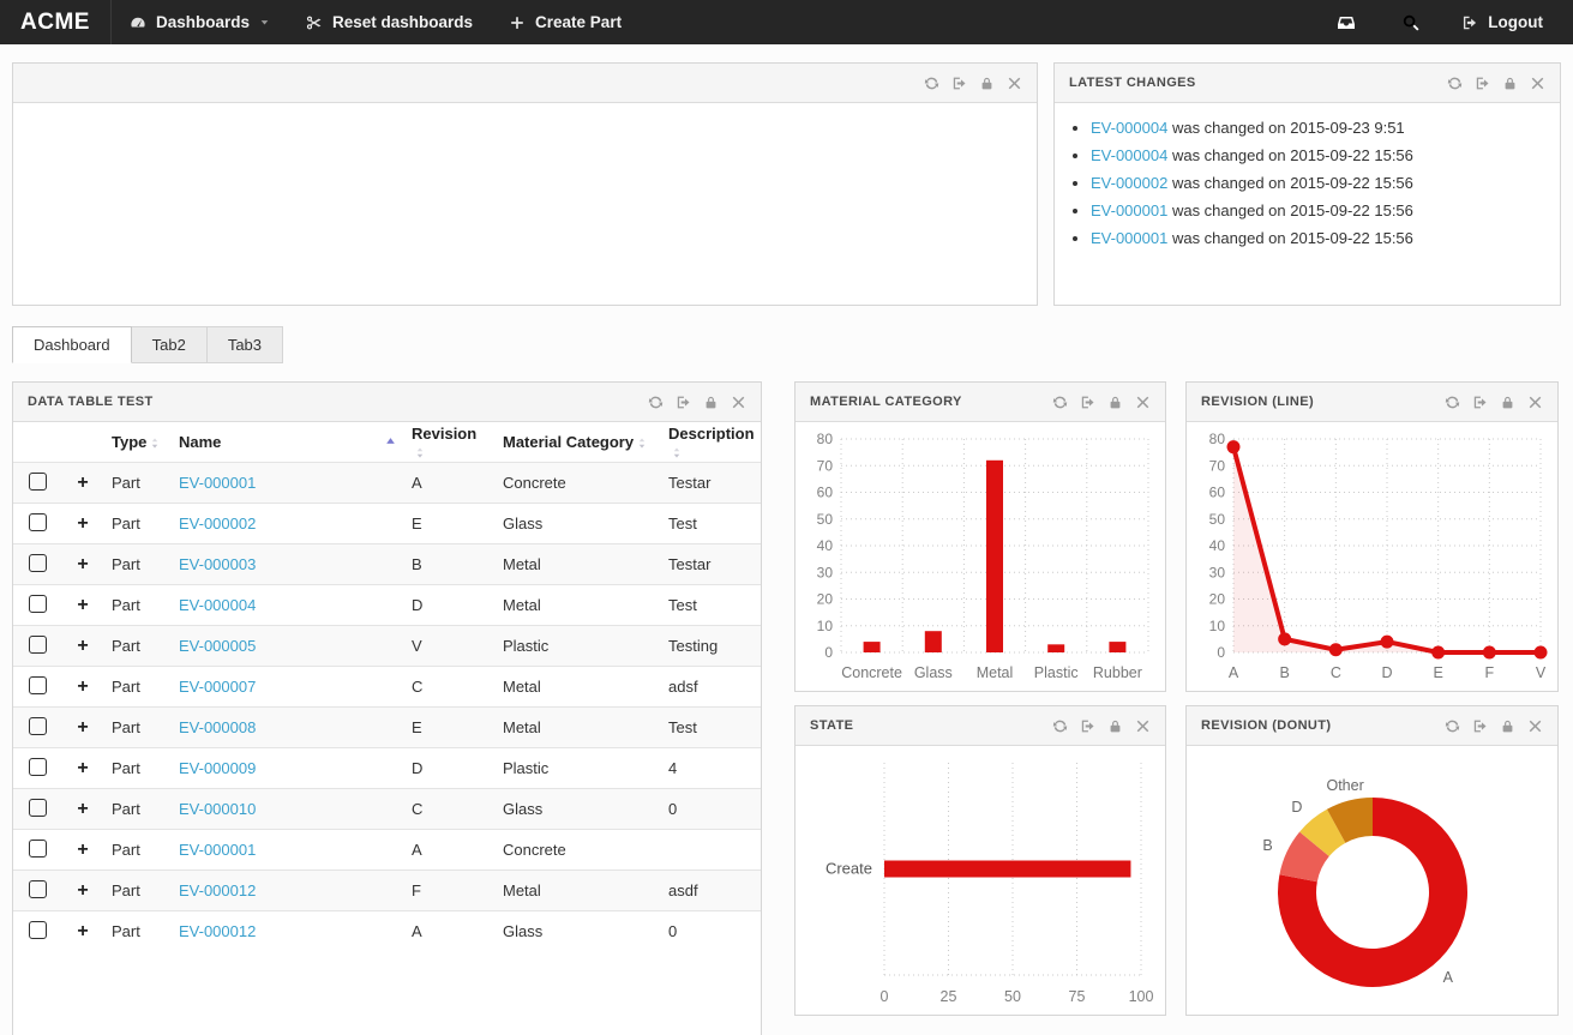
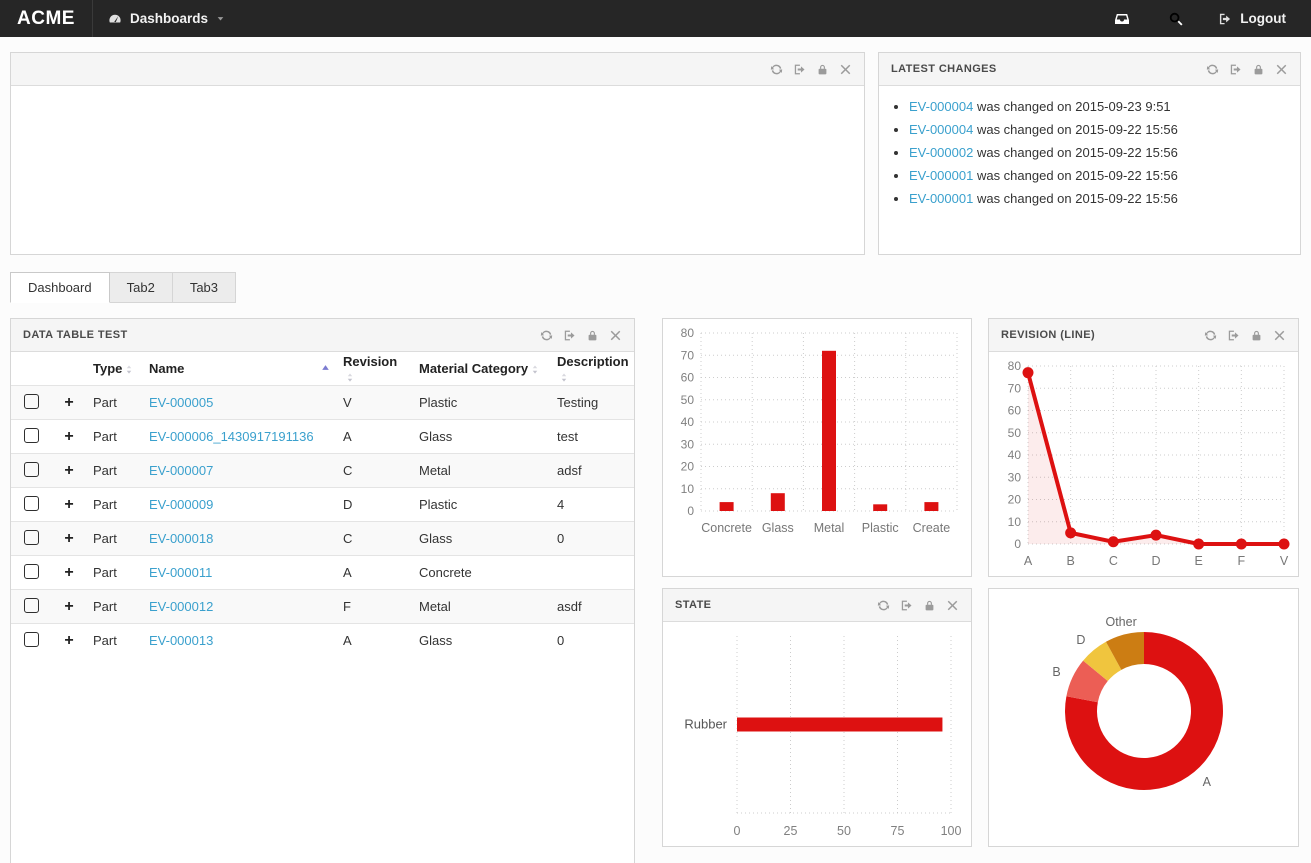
  ACME
  Dashboards
- Reset dashboards
- Create Part
  Logout
  LATEST CHANGES
  EV-000004 was changed on 2015-09-23 9:51
  EV-000004 was changed on 2015-09-22 15:56
  EV-000002 was changed on 2015-09-22 15:56
  EV-000001 was changed on 2015-09-22 15:56
  EV-000001 was changed on 2015-09-22 15:56
  Dashboard
  Tab2
  Tab3
  DATA TABLE TEST
  		Type	Name	Revision	Material Category	Description
- 	+	Part	EV-000001	A	Concrete	Testar
- 	+	Part	EV-000002	E	Glass	Test
- 	+	Part	EV-000003	B	Metal	Testar
- 	+	Part	EV-000004	D	Metal	Test
  	+	Part	EV-000005	V	Plastic	Testing
+ 	+	Part	EV-000006_1430917191136	A	Glass	test
  	+	Part	EV-000007	C	Metal	adsf
- 	+	Part	EV-000008	E	Metal	Test
  	+	Part	EV-000009	D	Plastic	4
- 	+	Part	EV-000010	C	Glass	0
+ 	+	Part	EV-000018	C	Glass	0
- 	+	Part	EV-000001	A	Concrete
+ 	+	Part	EV-000011	A	Concrete
  	+	Part	EV-000012	F	Metal	asdf
- 	+	Part	EV-000012	A	Glass	0
+ 	+	Part	EV-000013	A	Glass	0
- MATERIAL CATEGORY
  0
  10
  20
  30
  40
  50
  60
  70
  80
  Concrete
  Glass
  Metal
  Plastic
- Rubber
+ Create
  REVISION (LINE)
  0
  10
  20
  30
  40
  50
  60
  70
  80
  A
  B
  C
  D
  E
  F
  V
  STATE
  0
  25
  50
  75
  100
- Create
+ Rubber
- REVISION (DONUT)
  A
  B
  D
  Other
